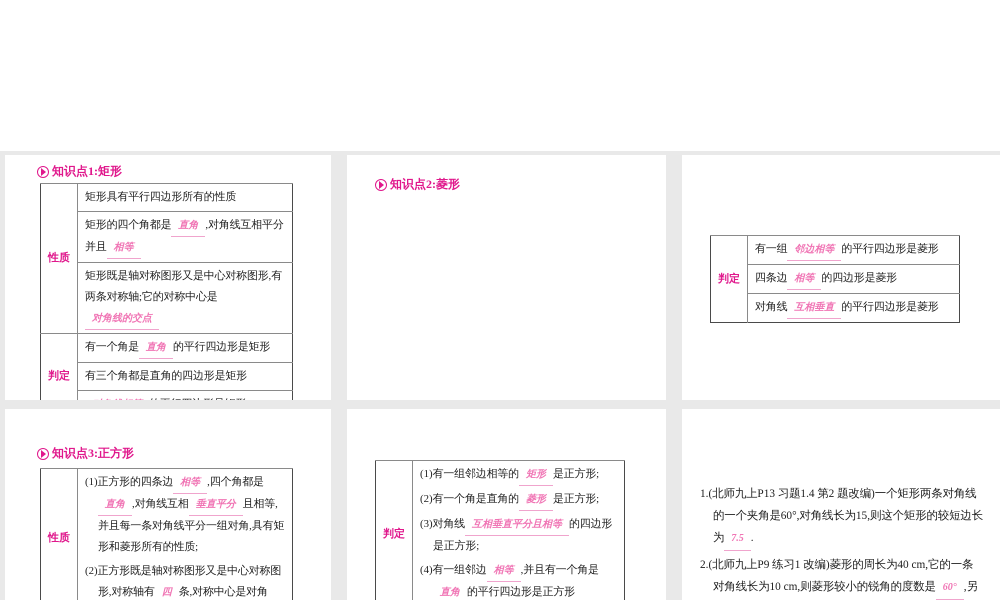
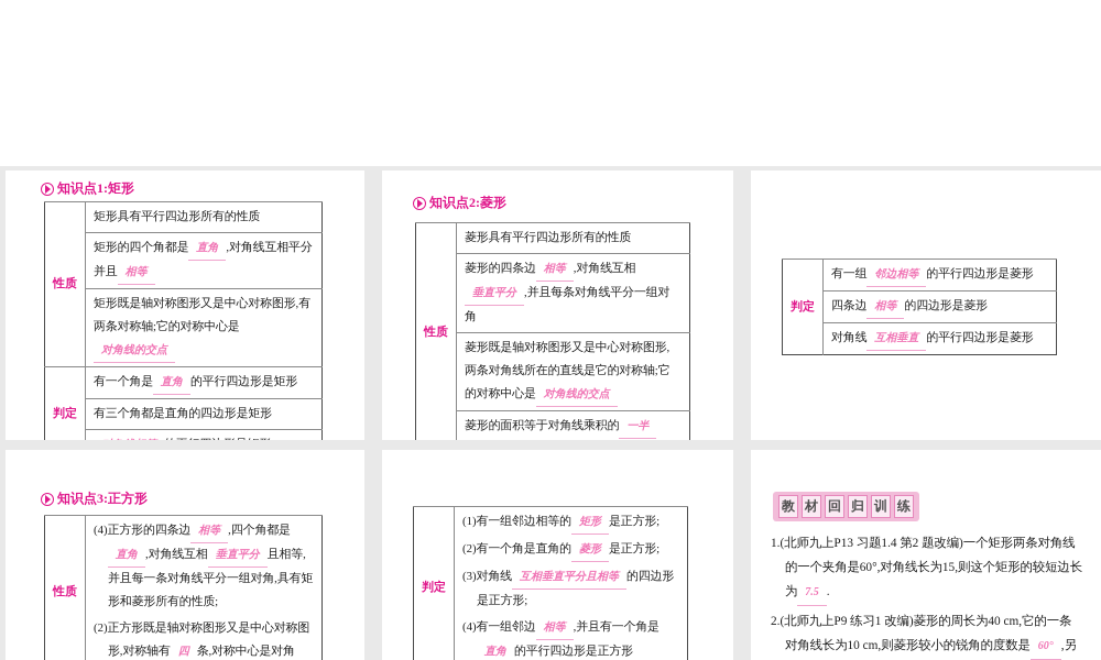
  知识点1:矩形
  性质	矩形具有平行四边形所有的性质
  矩形的四个角都是 直角 ,对角线互相平分并且 相等
  矩形既是轴对称图形又是中心对称图形,有两条对称轴;它的对称中心是对角线的交点
  判定	有一个角是 直角 的平行四边形是矩形
  有三个角都是直角的四边形是矩形
  知识点2:菱形
+ 性质	菱形具有平行四边形所有的性质
+ 菱形的四条边 相等 ,对角线互相垂直平分 ,并且每条对角线平分一组对角
+ 菱形既是轴对称图形又是中心对称图形,两条对角线所在的直线是它的对称轴;它的对称中心是 对角线的交点
+ 菱形的面积等于对角线乘积的 一半
  判定	有一组 邻边相等 的平行四边形是菱形
  四条边 相等 的四边形是菱形
  对角线 互相垂直 的平行四边形是菱形
  知识点3:正方形
- 性质	(1)正方形的四条边 相等 ,四个角都是直角 ,对角线互相 垂直平分 且相等,并且每一条对角线平分一组对角,具有矩形和菱形所有的性质;
+ 性质	(4)正方形的四条边 相等 ,四个角都是直角 ,对角线互相 垂直平分 且相等,并且每一条对角线平分一组对角,具有矩形和菱形所有的性质;
  (2)正方形既是轴对称图形又是中心对称图形,对称轴有 四 条,对称中心是对角
  判定	(1)有一组邻边相等的 矩形 是正方形;
  (2)有一个角是直角的 菱形 是正方形;
  (3)对角线 互相垂直平分且相等 的四边形是正方形;
  (4)有一组邻边 相等 ,并且有一个角是直角 的平行四边形是正方形
+ 教
+ 材
+ 回
+ 归
+ 训
+ 练
  1.(北师九上P13 习题1.4 第2 题改编)一个矩形两条对角线的一个夹角是60°,对角线长为15,则这个矩形的较短边长为 7.5 .
  2.(北师九上P9 练习1 改编)菱形的周长为40 cm,它的一条对角线长为10 cm,则菱形较小的锐角的度数是 60° ,另
